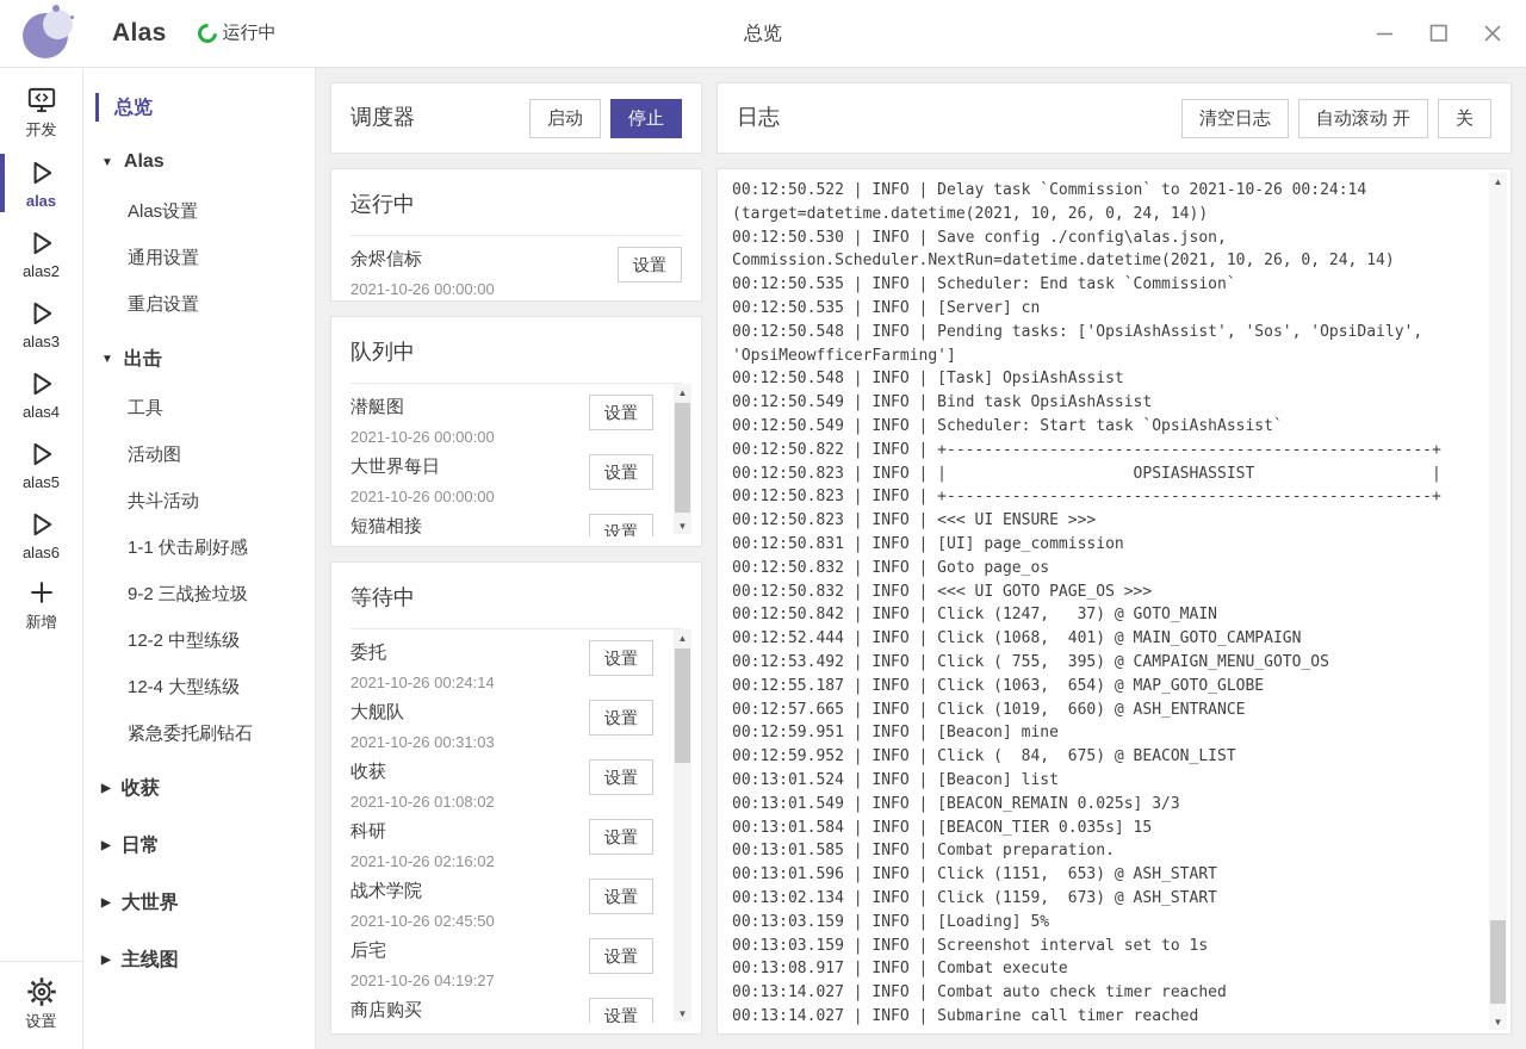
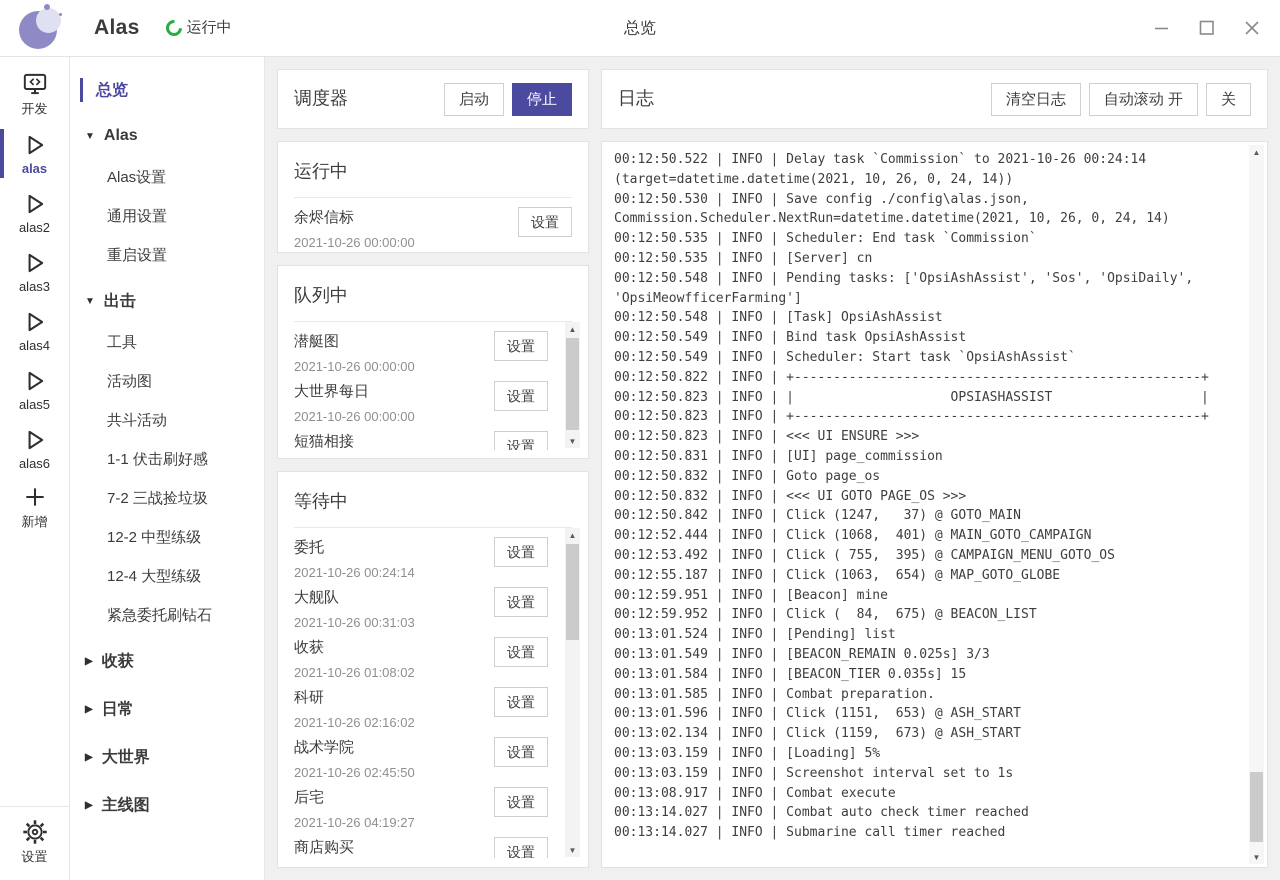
  Alas
  运行中
  总览
  开发
  alas
  alas2
  alas3
  alas4
  alas5
  alas6
  新增
  设置
  总览
  ▼
  Alas
  Alas设置
  通用设置
  重启设置
  ▼
  出击
  工具
  活动图
  共斗活动
  1-1 伏击刷好感
- 9-2 三战捡垃圾
+ 7-2 三战捡垃圾
  12-2 中型练级
  12-4 大型练级
  紧急委托刷钻石
  ▶
  收获
  ▶
  日常
  ▶
  大世界
  ▶
  主线图
  调度器
  启动
  停止
  运行中
  余烬信标
  2021-10-26 00:00:00
  设置
  队列中
  潜艇图
  2021-10-26 00:00:00
  设置
  大世界每日
  2021-10-26 00:00:00
  设置
  短猫相接
  设置
  ▲
  ▼
  等待中
  委托
  2021-10-26 00:24:14
  设置
  大舰队
  2021-10-26 00:31:03
  设置
  收获
  2021-10-26 01:08:02
  设置
  科研
  2021-10-26 02:16:02
  设置
  战术学院
  2021-10-26 02:45:50
  设置
  后宅
  2021-10-26 04:19:27
  设置
  商店购买
  设置
  ▲
  ▼
  日志
  清空日志
  自动滚动 开
  关
  00:12:50.522 | INFO | Delay task `Commission` to 2021-10-26 00:24:14 (target=datetime.datetime(2021, 10, 26, 0, 24, 14))
  00:12:50.530 | INFO | Save config ./config\alas.json, Commission.Scheduler.NextRun=datetime.datetime(2021, 10, 26, 0, 24, 14)
  00:12:50.535 | INFO | Scheduler: End task `Commission`
  00:12:50.535 | INFO | [Server] cn
  00:12:50.548 | INFO | Pending tasks: ['OpsiAshAssist', 'Sos', 'OpsiDaily', 'OpsiMeowfficerFarming']
  00:12:50.548 | INFO | [Task] OpsiAshAssist
  00:12:50.549 | INFO | Bind task OpsiAshAssist
  00:12:50.549 | INFO | Scheduler: Start task `OpsiAshAssist`
  00:12:50.822 | INFO | +----------------------------------------------------+
  00:12:50.823 | INFO | | OPSIASHASSIST |
  00:12:50.823 | INFO | +----------------------------------------------------+
  00:12:50.823 | INFO | <<< UI ENSURE >>>
  00:12:50.831 | INFO | [UI] page_commission
  00:12:50.832 | INFO | Goto page_os
  00:12:50.832 | INFO | <<< UI GOTO PAGE_OS >>>
  00:12:50.842 | INFO | Click (1247, 37) @ GOTO_MAIN
  00:12:52.444 | INFO | Click (1068, 401) @ MAIN_GOTO_CAMPAIGN
  00:12:53.492 | INFO | Click ( 755, 395) @ CAMPAIGN_MENU_GOTO_OS
  00:12:55.187 | INFO | Click (1063, 654) @ MAP_GOTO_GLOBE
- 00:12:57.665 | INFO | Click (1019, 660) @ ASH_ENTRANCE
  00:12:59.951 | INFO | [Beacon] mine
  00:12:59.952 | INFO | Click ( 84, 675) @ BEACON_LIST
- 00:13:01.524 | INFO | [Beacon] list
+ 00:13:01.524 | INFO | [Pending] list
  00:13:01.549 | INFO | [BEACON_REMAIN 0.025s] 3/3
  00:13:01.584 | INFO | [BEACON_TIER 0.035s] 15
  00:13:01.585 | INFO | Combat preparation.
  00:13:01.596 | INFO | Click (1151, 653) @ ASH_START
  00:13:02.134 | INFO | Click (1159, 673) @ ASH_START
  00:13:03.159 | INFO | [Loading] 5%
  00:13:03.159 | INFO | Screenshot interval set to 1s
  00:13:08.917 | INFO | Combat execute
  00:13:14.027 | INFO | Combat auto check timer reached
  00:13:14.027 | INFO | Submarine call timer reached
  ▲
  ▼
